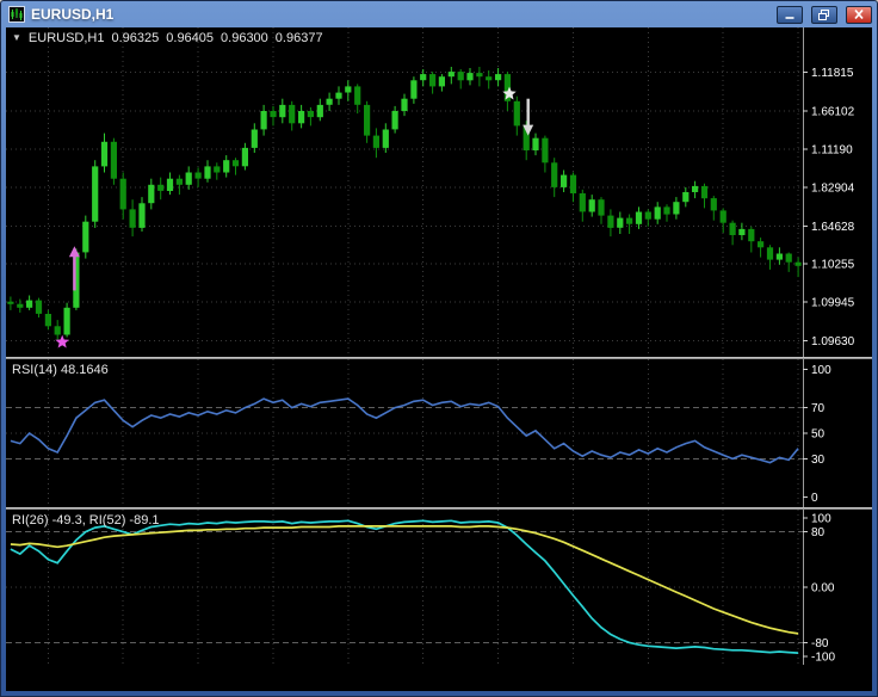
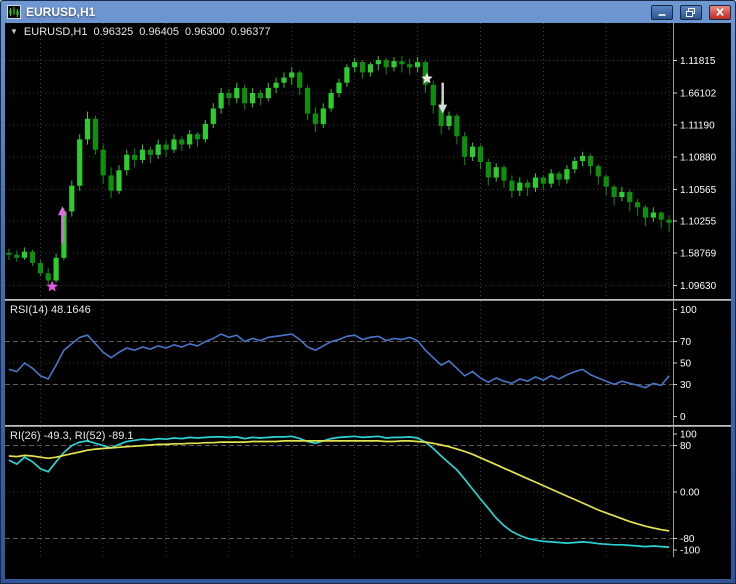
  EURUSD,H1
  1.11815
  1.66102
  1.11190
- 1.82904
+ 1.10880
- 1.64628
+ 1.10565
  1.10255
- 1.09945
+ 1.58769
  1.09630
  ▼
  EURUSD,H1
  0.96325
  0.96405
  0.96300
  0.96377
  100
  70
  50
  30
  0
  RSI(14) 48.1646
  100
  80
  0.00
  -80
  -100
  RI(26) -49.3, RI(52) -89.1
